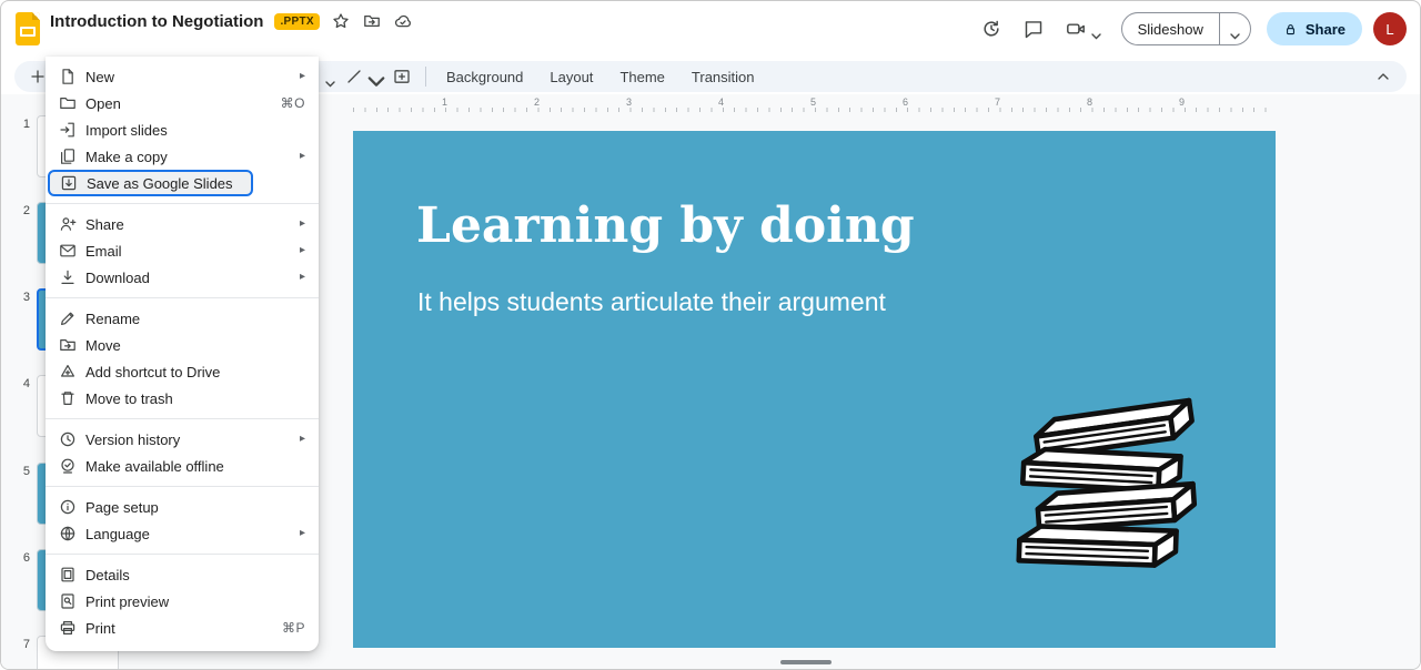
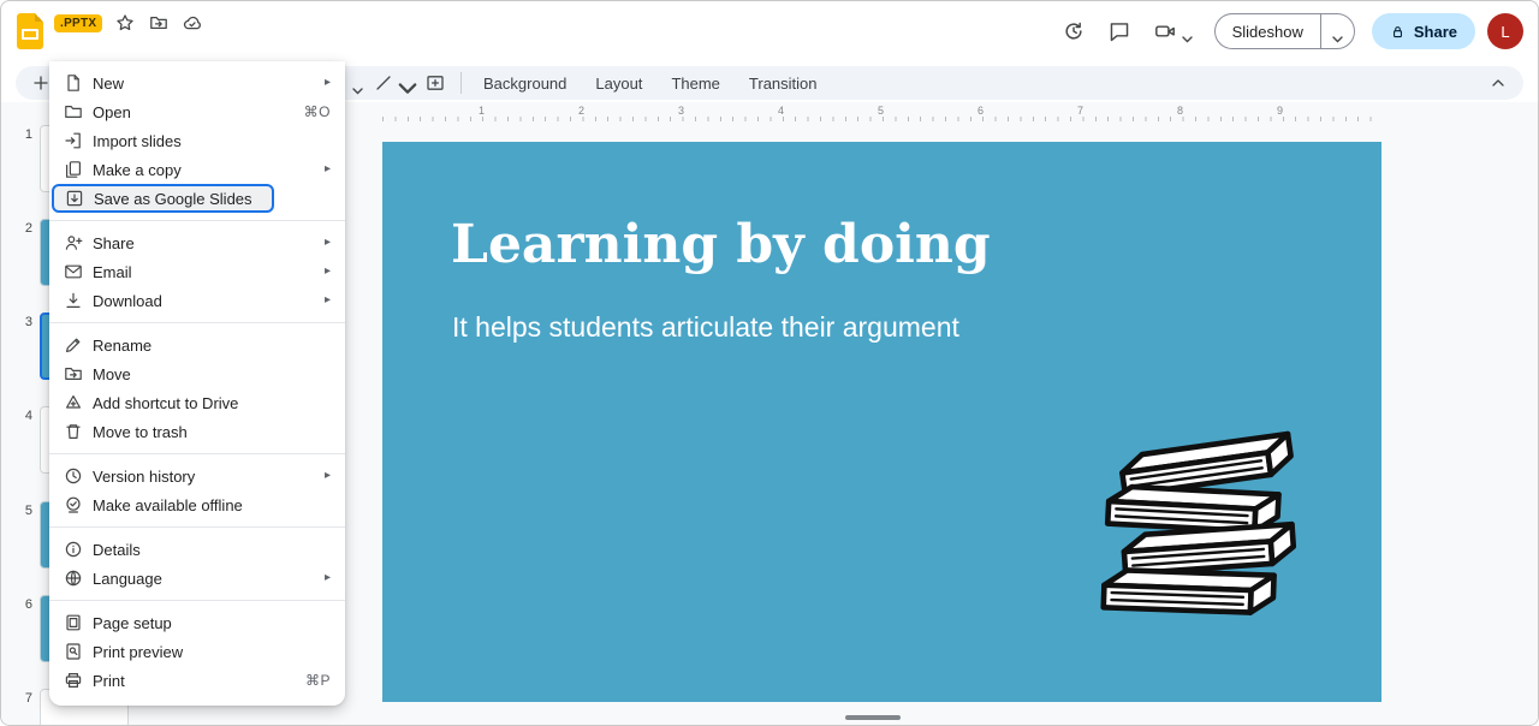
- Introduction to Negotiation
  .PPTX
  Slideshow
  Share
  L
  Background
  Layout
  Theme
  Transition
  1
  2
  3
  4
  5
  6
  7
  1
  2
  3
  4
  5
  6
  7
  8
  9
  Learning by doing
  It helps students articulate their argument
  New
  ▸
  Open
  ⌘O
  Import slides
  Make a copy
  ▸
  Save as Google Slides
  Share
  ▸
  Email
  ▸
  Download
  ▸
  Rename
  Move
  Add shortcut to Drive
  Move to trash
  Version history
  ▸
  Make available offline
- Page setup
+ Details
  Language
  ▸
- Details
+ Page setup
  Print preview
  Print
  ⌘P
